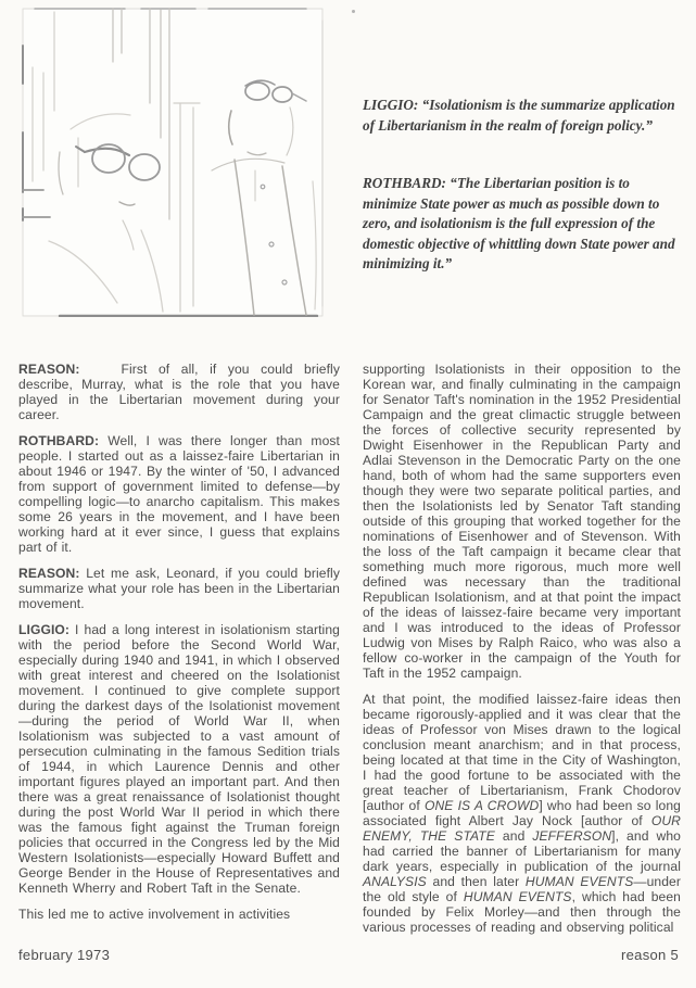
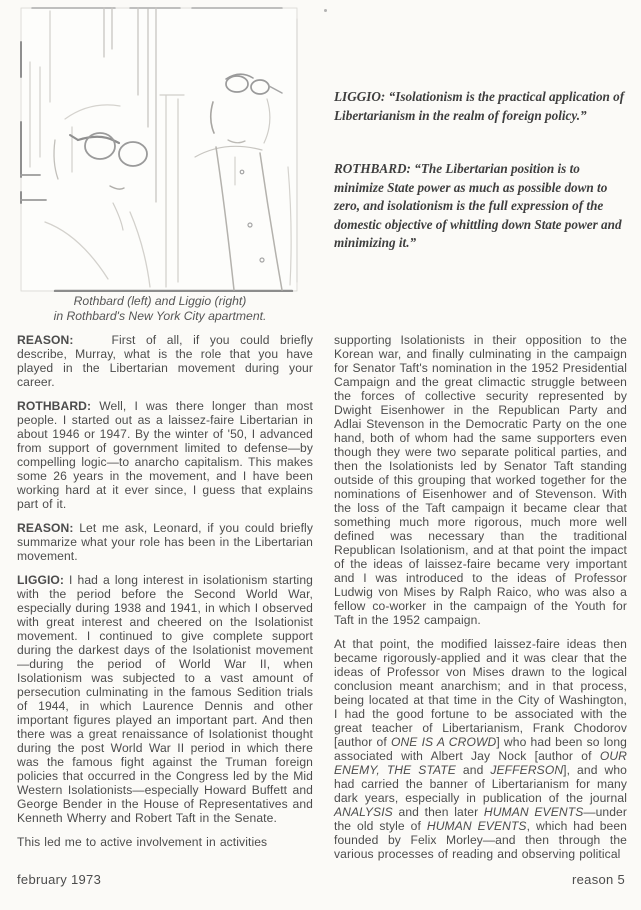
+ Rothbard (left) and Liggio (right)
+ in Rothbard's New York City apartment.
- LIGGIO: “Isolationism is the summarize application of Libertarianism in the realm of foreign policy.”
+ LIGGIO: “Isolationism is the practical application of Libertarianism in the realm of foreign policy.”
  ROTHBARD: “The Libertarian position is to minimize State power as much as possible down to zero, and isolationism is the full expression of the domestic objective of whittling down State power and minimizing it.”
  REASON: First of all, if you could briefly describe, Murray, what is the role that you have played in the Libertarian movement during your career.
  ROTHBARD: Well, I was there longer than most people. I started out as a laissez-faire Libertarian in about 1946 or 1947. By the winter of '50, I advanced from support of government limited to defense—by compelling logic—to anarcho capitalism. This makes some 26 years in the movement, and I have been working hard at it ever since, I guess that explains part of it.
  REASON: Let me ask, Leonard, if you could briefly summarize what your role has been in the Libertarian movement.
- LIGGIO: I had a long interest in isolationism starting with the period before the Second World War, especially during 1940 and 1941, in which I observed with great interest and cheered on the Isolationist movement. I continued to give complete support during the darkest days of the Isolationist movement—during the period of World War II, when Isolationism was subjected to a vast amount of persecution culminating in the famous Sedition trials of 1944, in which Laurence Dennis and other important figures played an important part. And then there was a great renaissance of Isolationist thought during the post World War II period in which there was the famous fight against the Truman foreign policies that occurred in the Congress led by the Mid Western Isolationists—especially Howard Buffett and George Bender in the House of Representatives and Kenneth Wherry and Robert Taft in the Senate.
+ LIGGIO: I had a long interest in isolationism starting with the period before the Second World War, especially during 1938 and 1941, in which I observed with great interest and cheered on the Isolationist movement. I continued to give complete support during the darkest days of the Isolationist movement—during the period of World War II, when Isolationism was subjected to a vast amount of persecution culminating in the famous Sedition trials of 1944, in which Laurence Dennis and other important figures played an important part. And then there was a great renaissance of Isolationist thought during the post World War II period in which there was the famous fight against the Truman foreign policies that occurred in the Congress led by the Mid Western Isolationists—especially Howard Buffett and George Bender in the House of Representatives and Kenneth Wherry and Robert Taft in the Senate.
  This led me to active involvement in activities
  supporting Isolationists in their opposition to the Korean war, and finally culminating in the campaign for Senator Taft's nomination in the 1952 Presidential Campaign and the great climactic struggle between the forces of collective security represented by Dwight Eisenhower in the Republican Party and Adlai Stevenson in the Democratic Party on the one hand, both of whom had the same supporters even though they were two separate political parties, and then the Isolationists led by Senator Taft standing outside of this grouping that worked together for the nominations of Eisenhower and of Stevenson. With the loss of the Taft campaign it became clear that something much more rigorous, much more well defined was necessary than the traditional Republican Isolationism, and at that point the impact of the ideas of laissez-faire became very important and I was introduced to the ideas of Professor Ludwig von Mises by Ralph Raico, who was also a fellow co-worker in the campaign of the Youth for Taft in the 1952 campaign.
- At that point, the modified laissez-faire ideas then became rigorously-applied and it was clear that the ideas of Professor von Mises drawn to the logical conclusion meant anarchism; and in that process, being located at that time in the City of Washington, I had the good fortune to be associated with the great teacher of Libertarianism, Frank Chodorov [author of ONE IS A CROWD] who had been so long associated fight Albert Jay Nock [author of OUR ENEMY, THE STATE and JEFFERSON], and who had carried the banner of Libertarianism for many dark years, especially in publication of the journal ANALYSIS and then later HUMAN EVENTS—under the old style of HUMAN EVENTS, which had been founded by Felix Morley—and then through the various processes of reading and observing political
+ At that point, the modified laissez-faire ideas then became rigorously-applied and it was clear that the ideas of Professor von Mises drawn to the logical conclusion meant anarchism; and in that process, being located at that time in the City of Washington, I had the good fortune to be associated with the great teacher of Libertarianism, Frank Chodorov [author of ONE IS A CROWD] who had been so long associated with Albert Jay Nock [author of OUR ENEMY, THE STATE and JEFFERSON], and who had carried the banner of Libertarianism for many dark years, especially in publication of the journal ANALYSIS and then later HUMAN EVENTS—under the old style of HUMAN EVENTS, which had been founded by Felix Morley—and then through the various processes of reading and observing political
  february 1973
  reason 5
